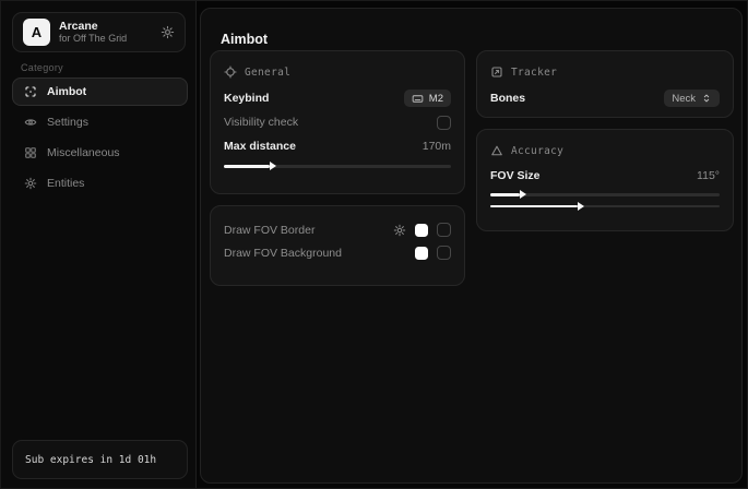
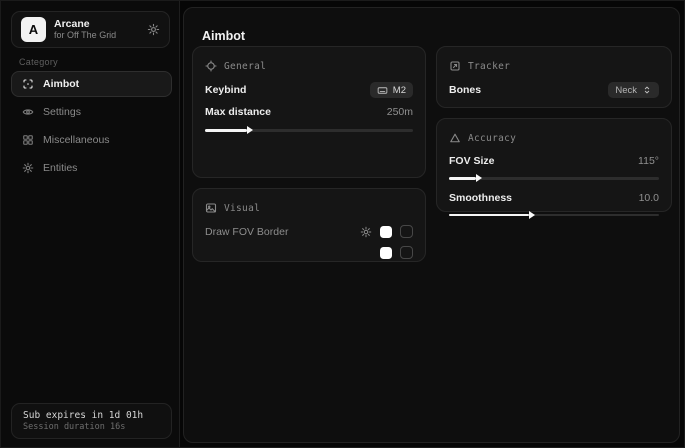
  A
  Arcane
  for Off The Grid
  Category
  Aimbot
  Settings
  Miscellaneous
  Entities
  Sub expires in 1d 01h
+ Session duration 16s
  Aimbot
  General
  Keybind
  M2
- Visibility check
  Max distance
- 170m
+ 250m
+ Visual
  Draw FOV Border
- Draw FOV Background
  Tracker
  Bones
  Neck
  Accuracy
  FOV Size
  115°
+ Smoothness
+ 10.0
